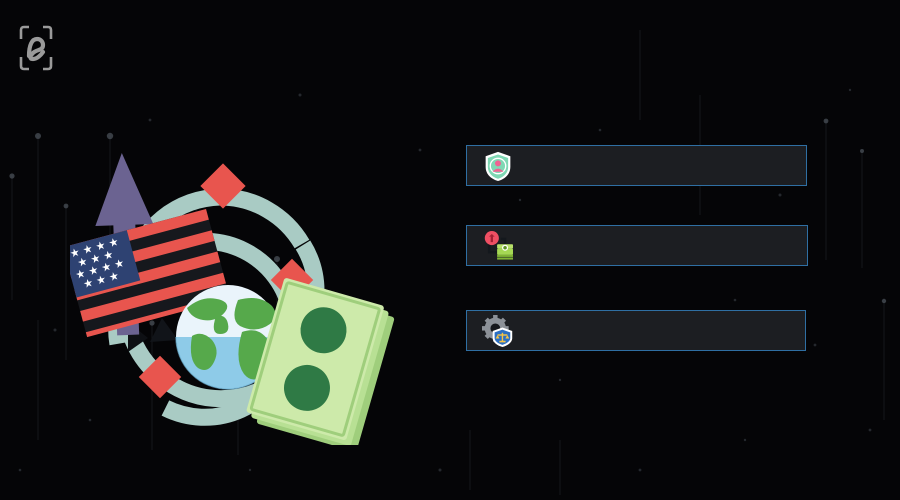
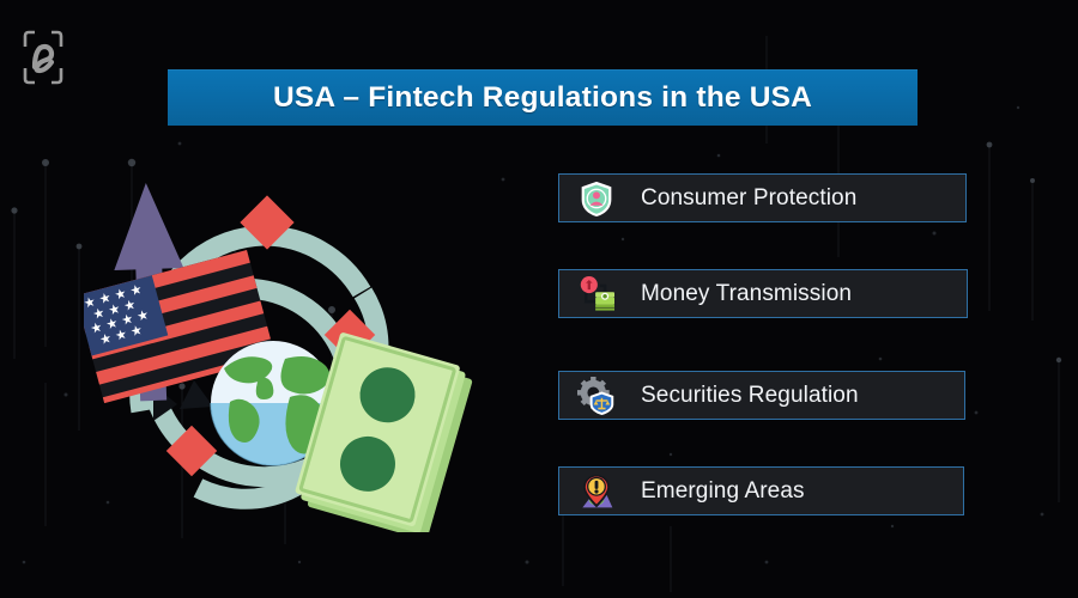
+ USA – Fintech Regulations in the USA
+ Consumer Protection
+ Money Transmission
+ Securities Regulation
+ Emerging Areas
